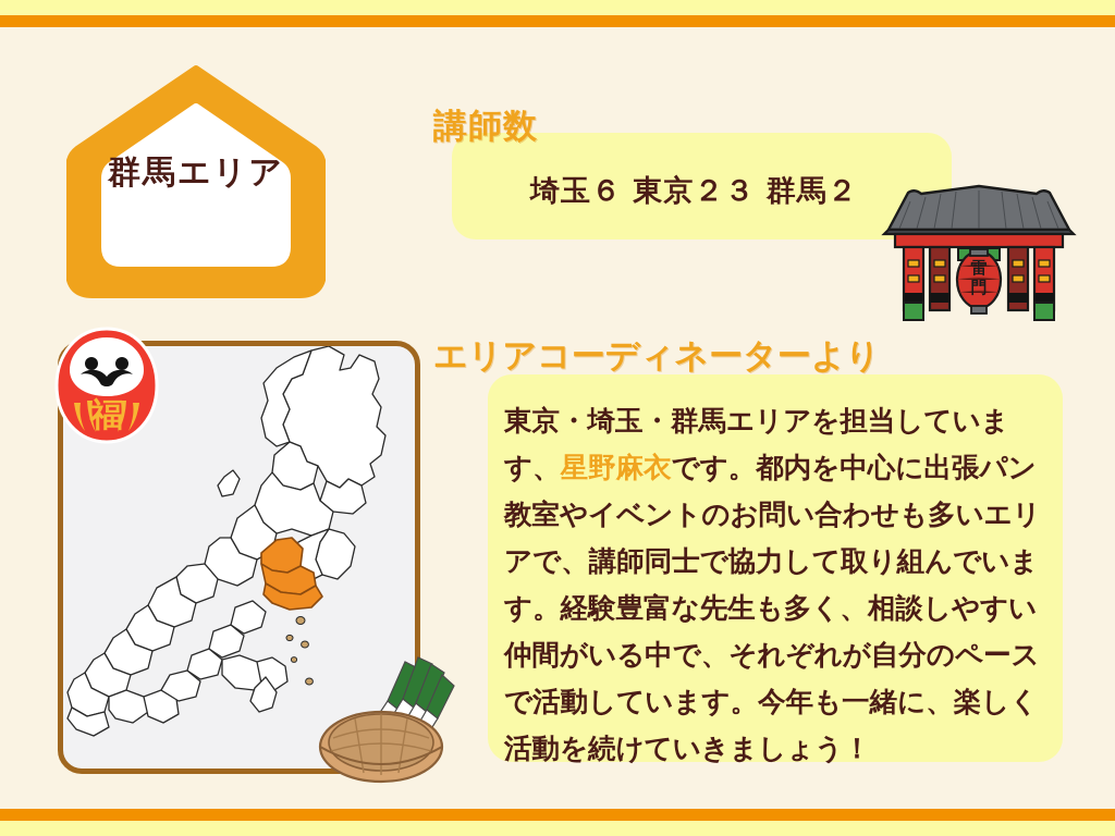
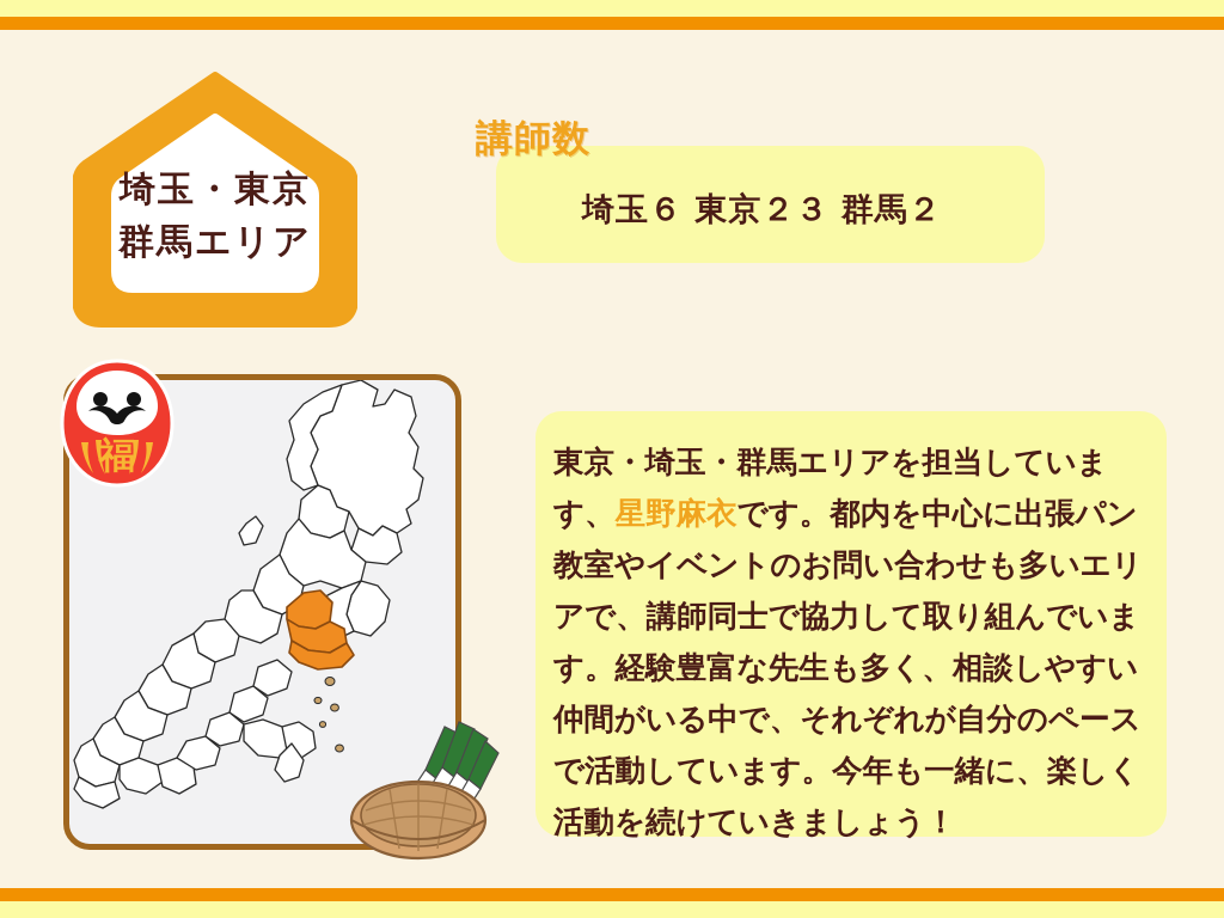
+ 埼玉・東京
  群馬エリア
  講師数
  埼玉６ 東京２３ 群馬２
- 雷
- 門
  福
- エリアコーディネーターより
  東京・埼玉・群馬エリアを担当しています、星野麻衣です。都内を中心に出張パン教室やイベントのお問い合わせも多いエリアで、講師同士で協力して取り組んでいます。経験豊富な先生も多く、相談しやすい仲間がいる中で、それぞれが自分のペースで活動しています。今年も一緒に、楽しく活動を続けていきましょう！
